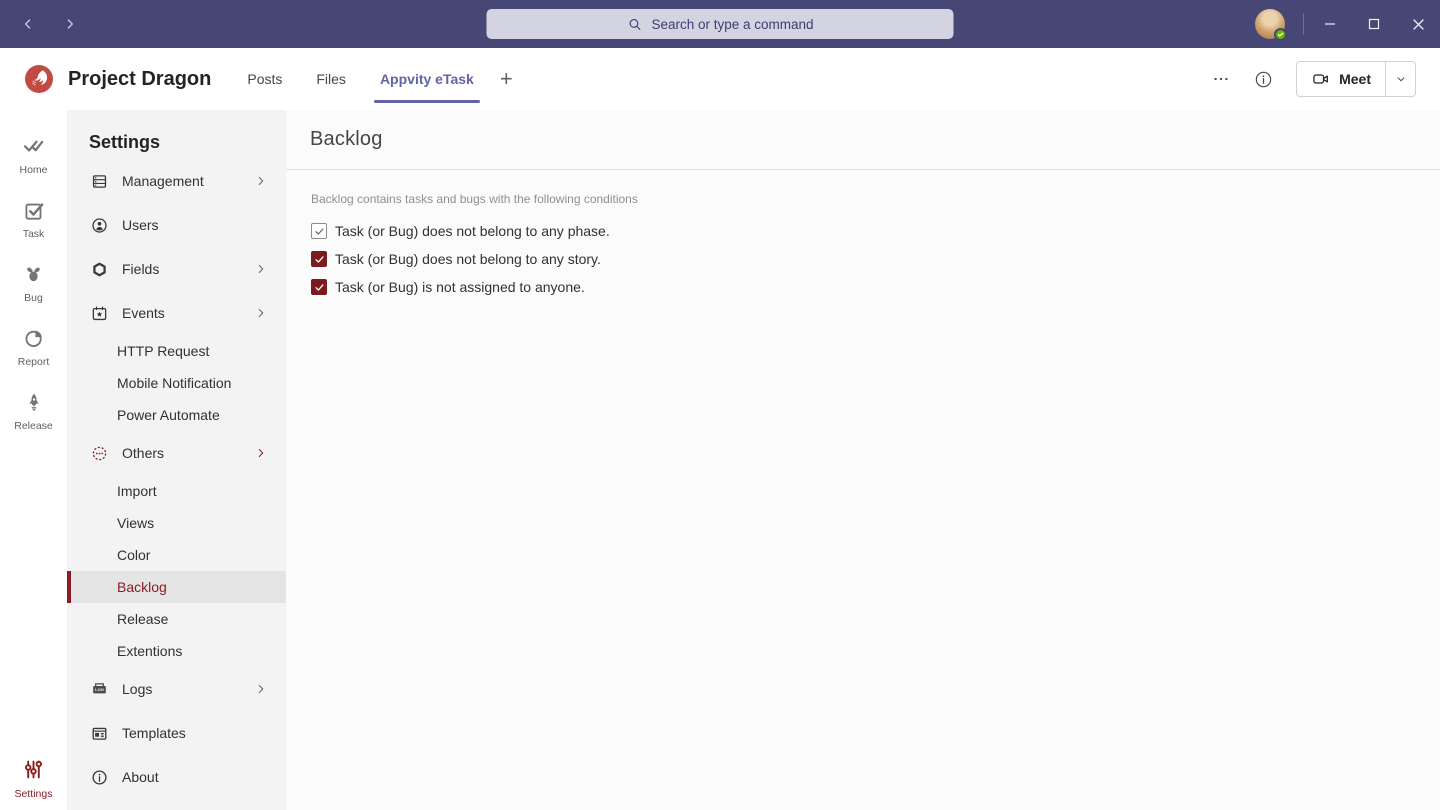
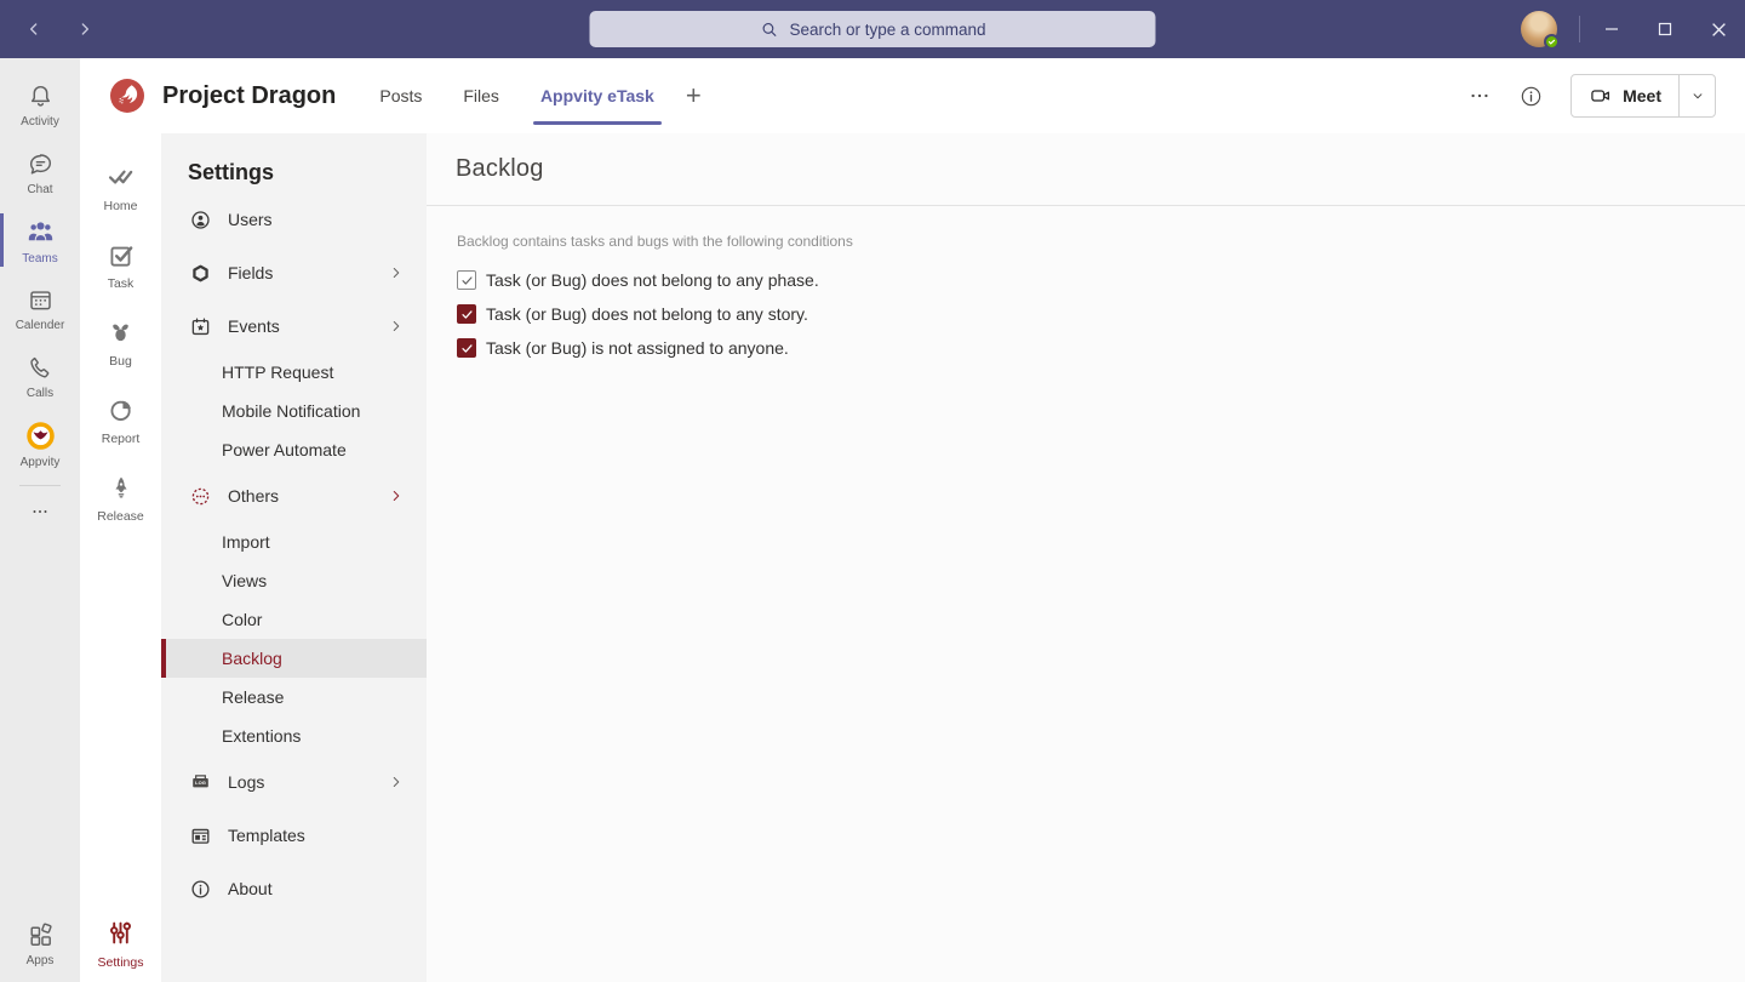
  Search or type a command
+ Activity
+ Chat
+ Teams
+ Calender
+ Calls
+ Appvity
+ Apps
  Project Dragon
  Posts
  Files
  Appvity eTask
  +
  Meet
  Home
  Task
  Bug
  Report
  Release
  Settings
  Settings
- Management
  Users
  Fields
  Events
  HTTP Request
  Mobile Notification
  Power Automate
  Others
  Import
  Views
  Color
  Backlog
  Release
  Extentions
  Logs
  Templates
  About
  Backlog
  Backlog contains tasks and bugs with the following conditions
  Task (or Bug) does not belong to any phase.
  Task (or Bug) does not belong to any story.
  Task (or Bug) is not assigned to anyone.
